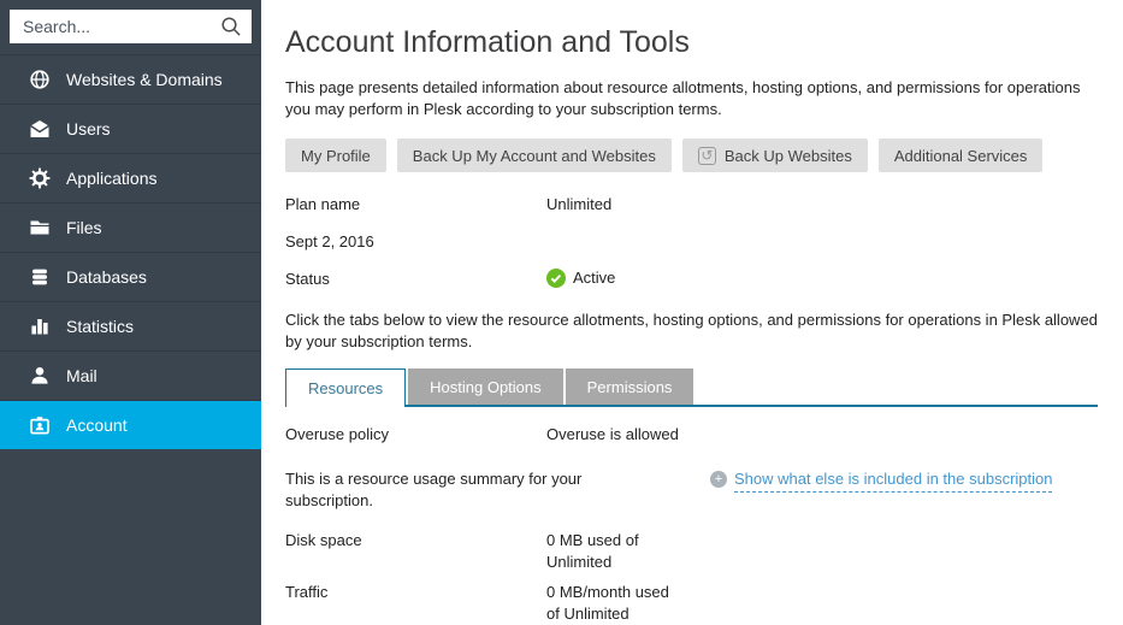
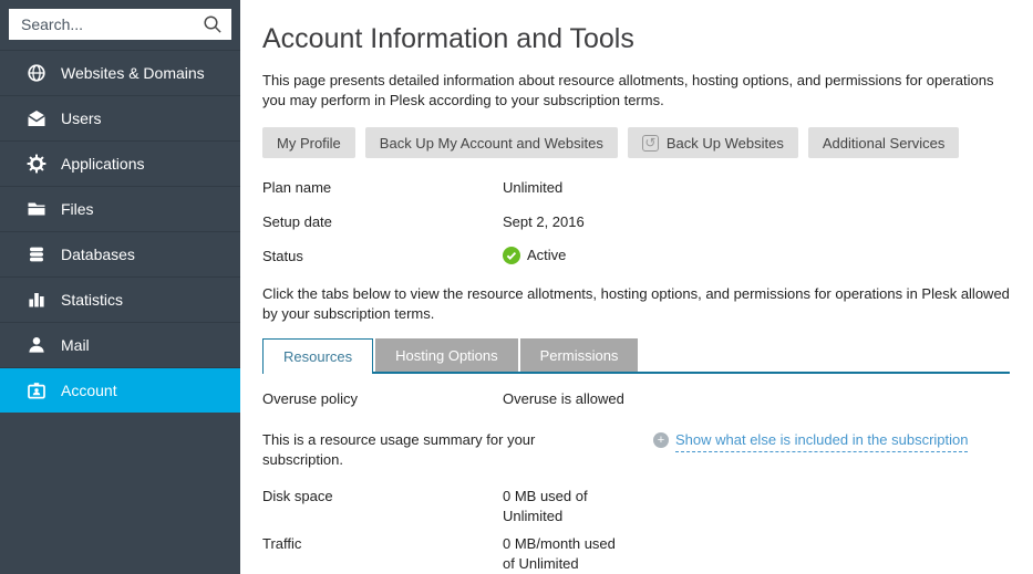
  Search...
  Websites & Domains
  Users
  Applications
  Files
  Databases
  Statistics
  Mail
  Account
  Account Information and Tools
  This page presents detailed information about resource allotments, hosting options, and permissions for operations you may perform in Plesk according to your subscription terms.
  My Profile
  Back Up My Account and Websites
  ↺
  Back Up Websites
  Additional Services
  Plan name
  Unlimited
+ Setup date
  Sept 2, 2016
  Status
  Active
  Click the tabs below to view the resource allotments, hosting options, and permissions for operations in Plesk allowed by your subscription terms.
  Resources
  Hosting Options
  Permissions
  Overuse policy
  Overuse is allowed
  This is a resource usage summary for your subscription.
  +
  Show what else is included in the subscription
  Disk space
  0 MB used of Unlimited
  Traffic
  0 MB/month used of Unlimited
